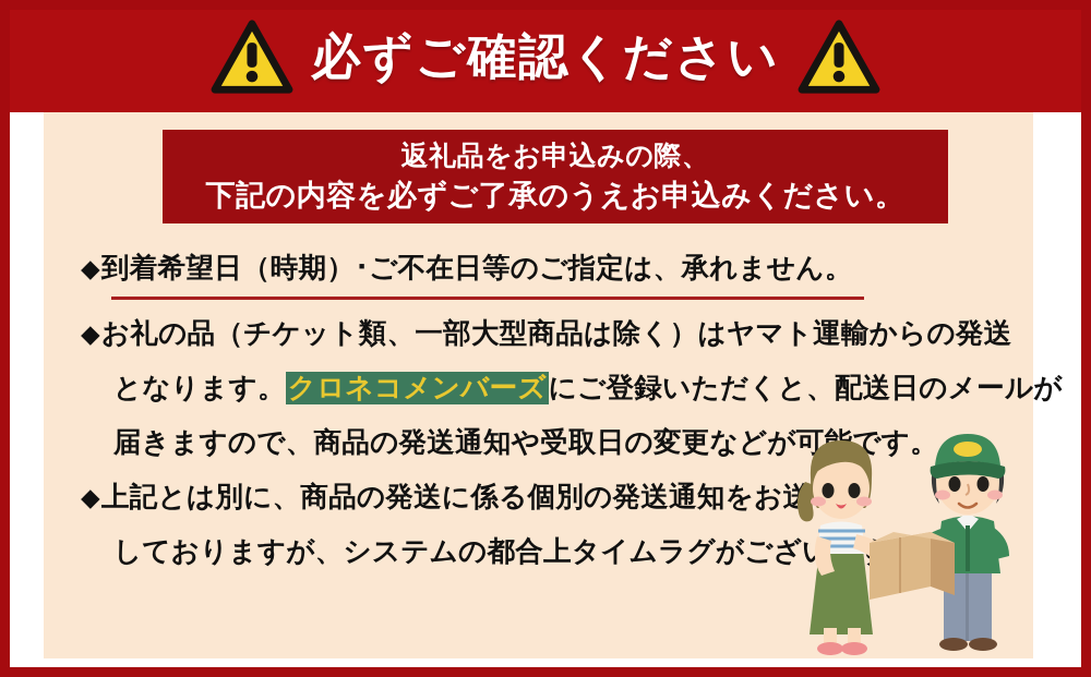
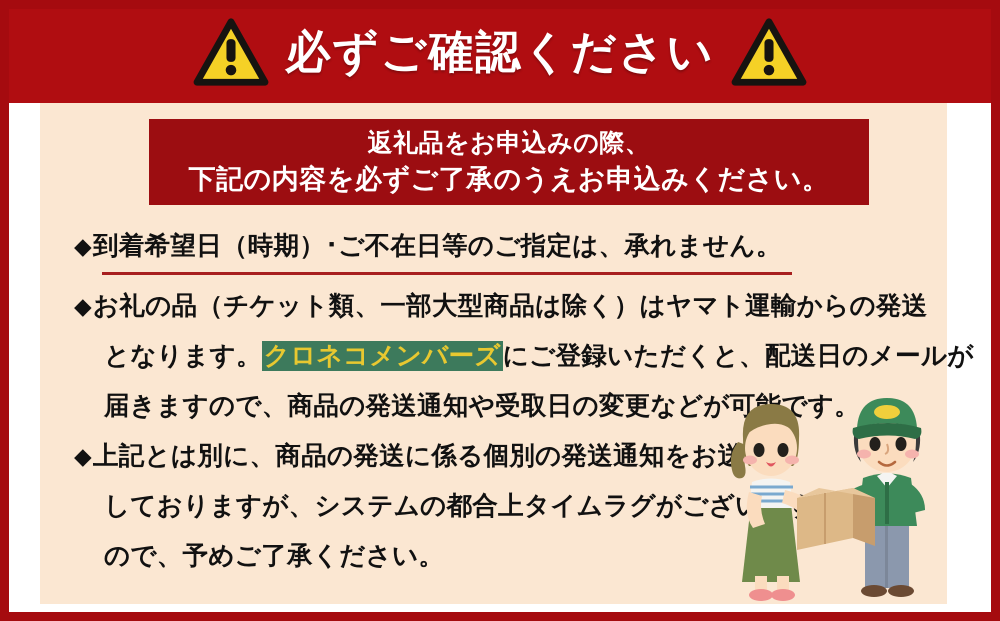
  必ずご確認ください
  返礼品をお申込みの際、
  下記の内容を必ずご了承のうえお申込みください。
  ◆到着希望日（時期）･ご不在日等のご指定は、承れません。
  ◆お礼の品（チケット類、一部大型商品は除く）はヤマト運輸からの発送
  となります。クロネコメンバーズにご登録いただくと、配送日のメールが
  届きますので、商品の発送通知や受取日の変更などが可です。
  ◆上記とは別に、商品の発送に係る個別の発送通知をお送
  しておりますが、システムの都合上タイムラグがござ
+ ので、予めご了承ください。
